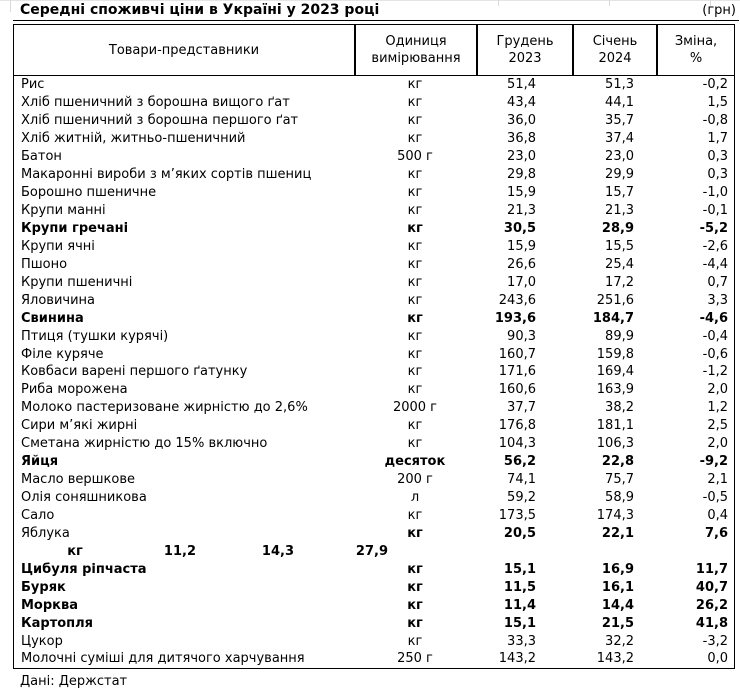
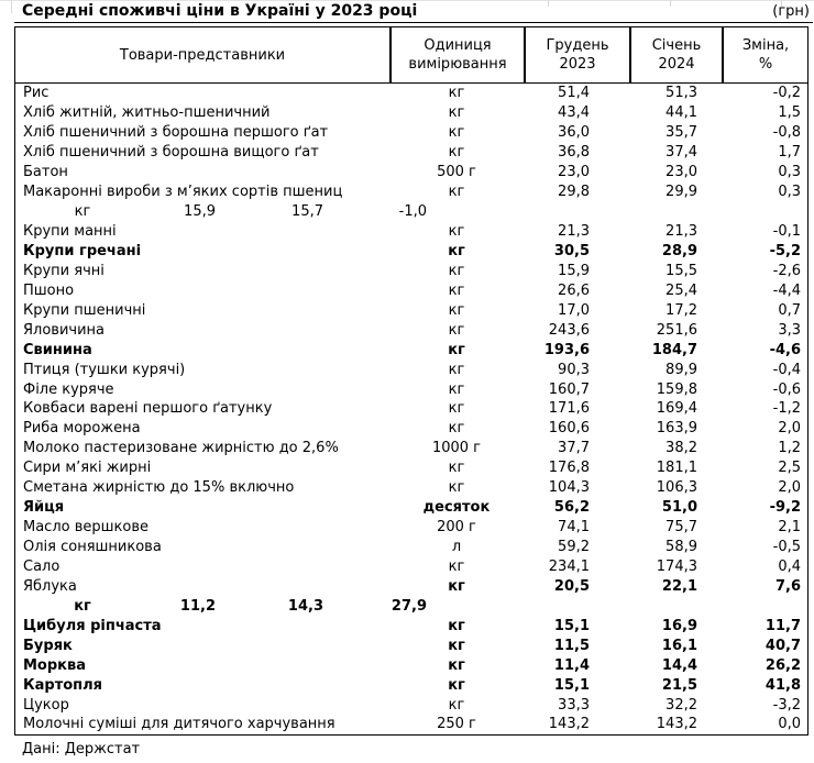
  Середні споживчі ціни в Україні у 2023 році
  (грн)
  Товари-представники
  Одиниця
  вимірювання
  Грудень
  2023
  Січень
  2024
  Зміна,
  %
  Рис
  кг
  51,4
  51,3
  -0,2
- Хліб пшеничний з борошна вищого ґат
+ Хліб житній, житньо-пшеничний
  кг
  43,4
  44,1
  1,5
  Хліб пшеничний з борошна першого ґат
  кг
  36,0
  35,7
  -0,8
- Хліб житній, житньо-пшеничний
+ Хліб пшеничний з борошна вищого ґат
  кг
  36,8
  37,4
  1,7
  Батон
  500 г
  23,0
  23,0
  0,3
  Макаронні вироби з м’яких сортів пшениц
  кг
  29,8
  29,9
  0,3
- Борошно пшеничне
  кг
  15,9
  15,7
  -1,0
  Крупи манні
  кг
  21,3
  21,3
  -0,1
  Крупи гречані
  кг
  30,5
  28,9
  -5,2
  Крупи ячні
  кг
  15,9
  15,5
  -2,6
  Пшоно
  кг
  26,6
  25,4
  -4,4
  Крупи пшеничні
  кг
  17,0
  17,2
  0,7
  Яловичина
  кг
  243,6
  251,6
  3,3
  Свинина
  кг
  193,6
  184,7
  -4,6
  Птиця (тушки курячі)
  кг
  90,3
  89,9
  -0,4
  Філе куряче
  кг
  160,7
  159,8
  -0,6
  Ковбаси варені першого ґатунку
  кг
  171,6
  169,4
  -1,2
  Риба морожена
  кг
  160,6
  163,9
  2,0
  Молоко пастеризоване жирністю до 2,6%
- 2000 г
+ 1000 г
  37,7
  38,2
  1,2
  Сири м’які жирні
  кг
  176,8
  181,1
  2,5
  Сметана жирністю до 15% включно
  кг
  104,3
  106,3
  2,0
  Яйця
  десяток
  56,2
- 22,8
+ 51,0
  -9,2
  Масло вершкове
  200 г
  74,1
  75,7
  2,1
  Олія соняшникова
  л
  59,2
  58,9
  -0,5
  Сало
  кг
- 173,5
+ 234,1
  174,3
  0,4
  Яблука
  кг
  20,5
  22,1
  7,6
  кг
  11,2
  14,3
  27,9
  Цибуля ріпчаста
  кг
  15,1
  16,9
  11,7
  Буряк
  кг
  11,5
  16,1
  40,7
  Морква
  кг
  11,4
  14,4
  26,2
  Картопля
  кг
  15,1
  21,5
  41,8
  Цукор
  кг
  33,3
  32,2
  -3,2
  Молочні суміші для дитячого харчування
  250 г
  143,2
  143,2
  0,0
  Дані: Держстат
